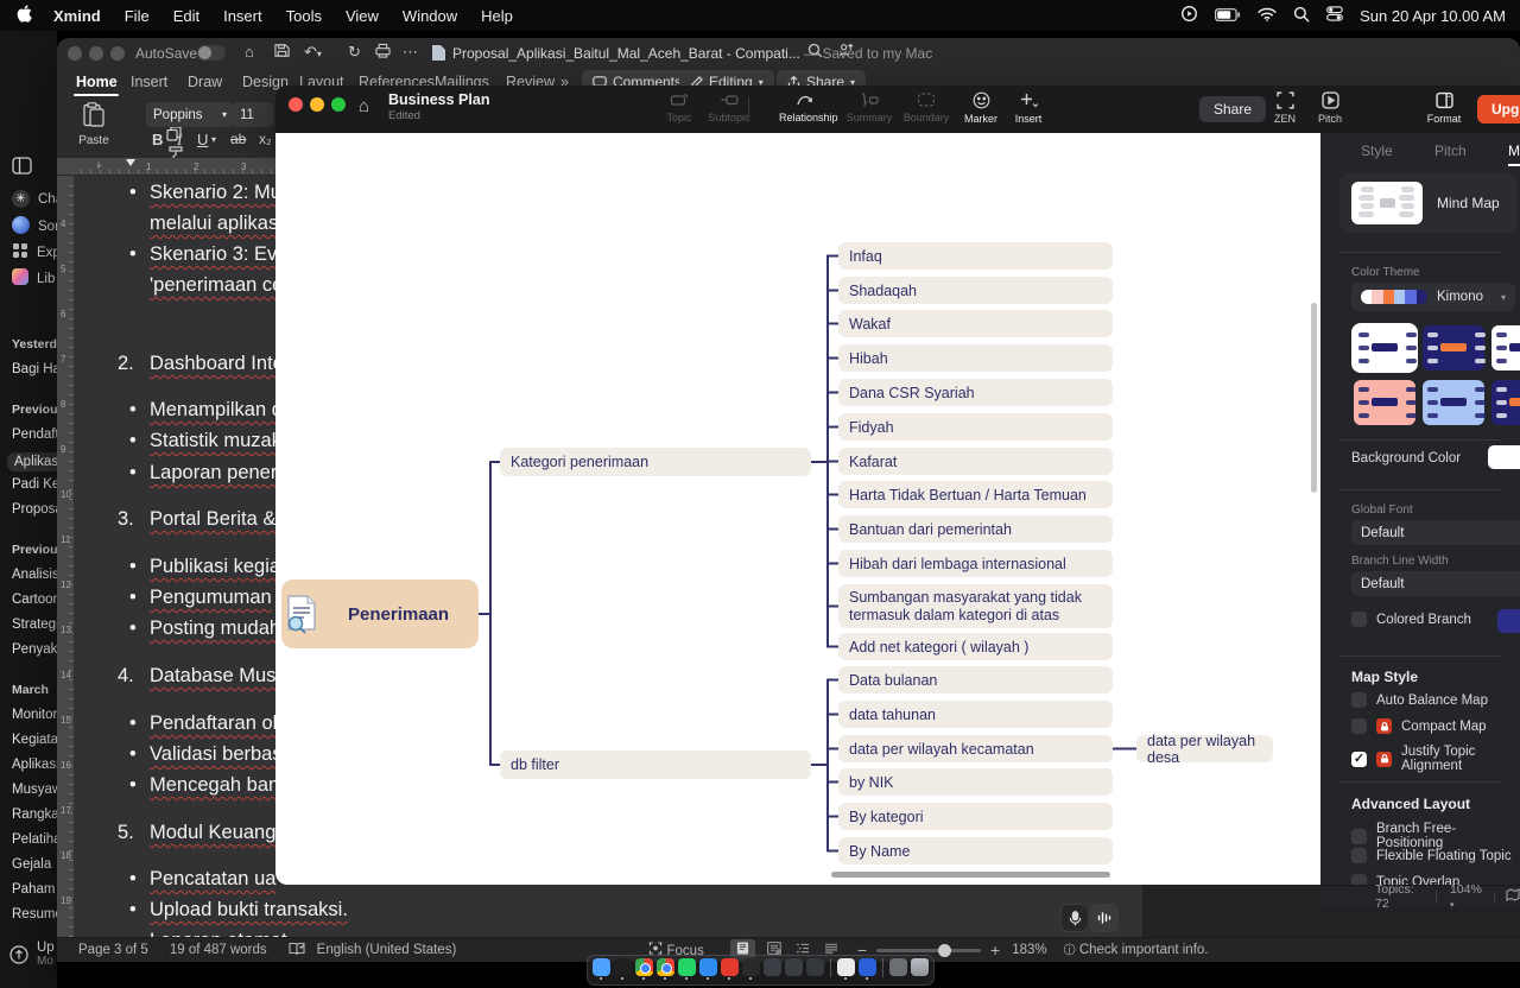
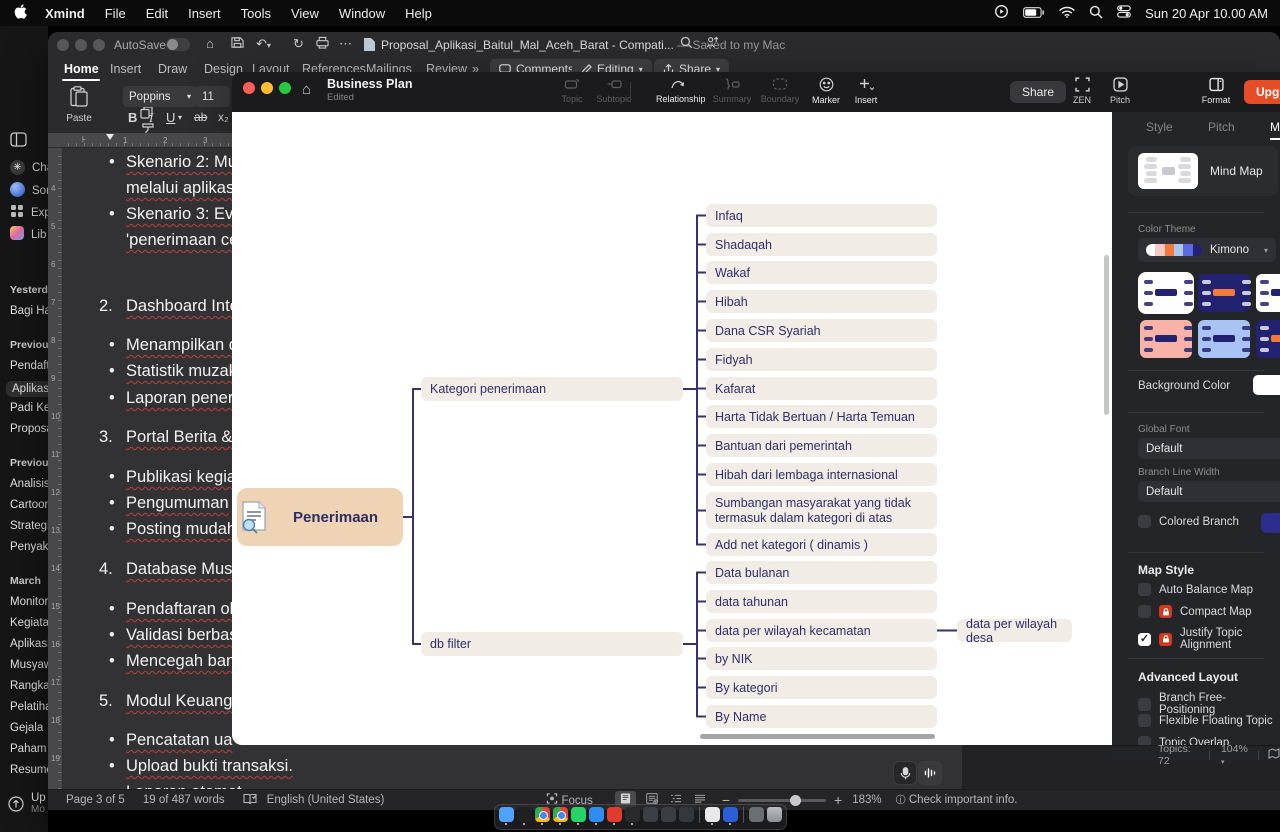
  Xmind File Edit Insert Tools View Window Help
  Sun 20 Apr 10.00 AM
  ✳
  Lib
  Yesterd
  Bagi H
  Previou
  Pendaf
  Aplikas
  Padi K
  Propos
  Previou
  Analisis
  Cartoo
  Strateg
  Penyak
  March
  Monitor
  Kegiata
  Aplikas
  Musya
  Rangka
  Pelatih
  Gejala
  Paham
  Resum
  Up
  Mo
  AutoSave
  ⌂
  ↶▾
  ↻
  ⋯
  Proposal_Aplikasi_Baitul_Mal_Aceh_Barat - Compati... Saed to my Mac
  Home
  Insert
  Draw
  Design
  Layout
  References
  Mailings
  Review
  »
  Comments
  Editing
  ▾
  Share
  ▾
  Paste
  Poppins
  ▾
  11
  B
  I
  U
  ▾
  ab
  x₂
  ⊦
  1
  2
  3
  4
  5
  6
  7
  8
  9
  10
  11
  13
  14
  15
  17
  18
  19
  •
  Skenario 2: M
  melalui aplikas
  •
  Skenario 3: Ev
  'penerimaan c
  2.
  Dashboard Int
  •
  Menampilkan
  •
  Statistik muza
  •
  Laporan pener
  3.
  Portal Berita &
  •
  Publikasi kegi
  •
  Pengumuman
  •
  Posting muda
  4.
  Database Mus
  •
  Pendaftaran o
  •
  Validasi berba
  •
  Mencegah ban
  5.
  Modul Keuang
  •
  Pencatatan ua
  •
  Upload bukti transaksi.
  Page 3 of 5
  19 of 487 words
  English (United States)
  Focus
  −
  +
  183%
  ⓘ Check important info.
  ⌂
  Business Plan
  Edited
  Topic
  Subtopi
  Relationship
  Summary
  Boundary
  Marker
  Insert
  Share
  ZEN
  Pitch
  Format
  Penerimaan
  Kategori penerimaan
  db filter
  Infaq
  Shadaqah
  Wakaf
  Hibah
  Dana CSR Syariah
  Fidyah
  Kafarat
  Harta Tidak Bertuan / Harta Temuan
  Bantuan dari pemerintah
  Hibah dari lembaga internasional
  Sumbangan masyarakat yang tidak termasuk dalam kategori di atas
- Add net kategori ( wilayah )
+ Add net kategori ( dinamis )
  Data bulanan
  data tahunan
  data per wilayah kecamatan
  by NIK
  By kategori
  By Name
  data per wilayah desa
  Style
  Pitch
  Mind Map
  Color Theme
  Kimono
  ▾
  Background Color
  Global Font
  Default
  Branch Line Width
  Default
  Colored Branch
  Map Style
  Auto Balance Map
  Compact Map
  ✓
  Justify Topic Alignment
  Advanced Layout
  Branch Free-Positioning
  Flexible Floating Topic
  Topic Overlap
  Topics: 72
  |
  104%
  |
